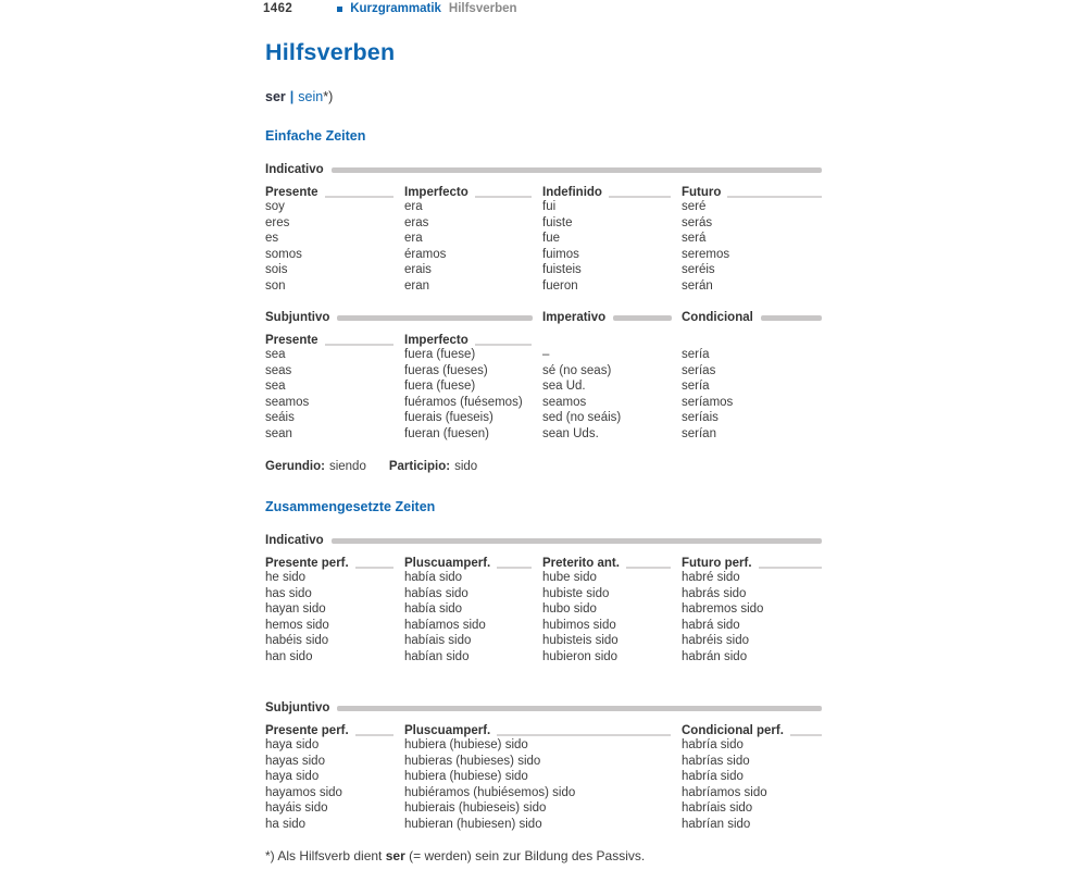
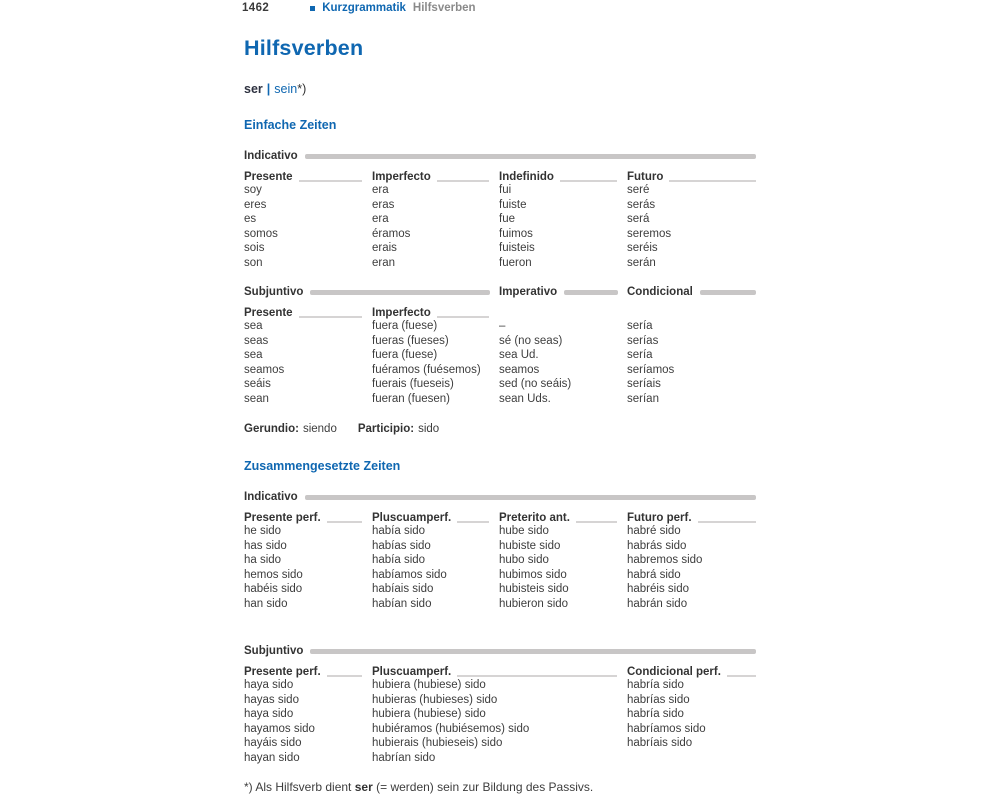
  1462
  Kurzgrammatik
  Hilfsverben
  Hilfsverben
  ser | sein*)
  Einfache Zeiten
  Indicativo
  Presente
  Imperfecto
  Indefinido
  Futuro
  soy
  era
  fui
  seré
  eres
  eras
  fuiste
  serás
  es
  era
  fue
  será
  somos
  éramos
  fuimos
  seremos
  sois
  erais
  fuisteis
  seréis
  son
  eran
  fueron
  serán
  Subjuntivo
  Imperativo
  Condicional
  Presente
  Imperfecto
  sea
  fuera (fuese)
  –
  sería
  seas
  fueras (fueses)
  sé (no seas)
  serías
  sea
  fuera (fuese)
  sea Ud.
  sería
  seamos
  fuéramos (fuésemos)
  seamos
  seríamos
  seáis
  fuerais (fueseis)
  sed (no seáis)
  seríais
  sean
  fueran (fuesen)
  sean Uds.
  serían
  Gerundio: siendo Participio: sido
  Zusammengesetzte Zeiten
  Indicativo
  Presente perf.
  Pluscuamperf.
  Preterito ant.
  Futuro perf.
  he sido
  había sido
  hube sido
  habré sido
  has sido
  habías sido
  hubiste sido
  habrás sido
- hayan sido
+ ha sido
  había sido
  hubo sido
  habremos sido
  hemos sido
  habíamos sido
  hubimos sido
  habrá sido
  habéis sido
  habíais sido
  hubisteis sido
  habréis sido
  han sido
  habían sido
  hubieron sido
  habrán sido
  Subjuntivo
  Presente perf.
  Pluscuamperf.
  Condicional perf.
  haya sido
  hubiera (hubiese) sido
  habría sido
  hayas sido
  hubieras (hubieses) sido
  habrías sido
  haya sido
  hubiera (hubiese) sido
  habría sido
  hayamos sido
  hubiéramos (hubiésemos) sido
  habríamos sido
  hayáis sido
  hubierais (hubieseis) sido
  habríais sido
- ha sido
+ hayan sido
- hubieran (hubiesen) sido
  habrían sido
  *) Als Hilfsverb dient ser (= werden) sein zur Bildung des Passivs.
